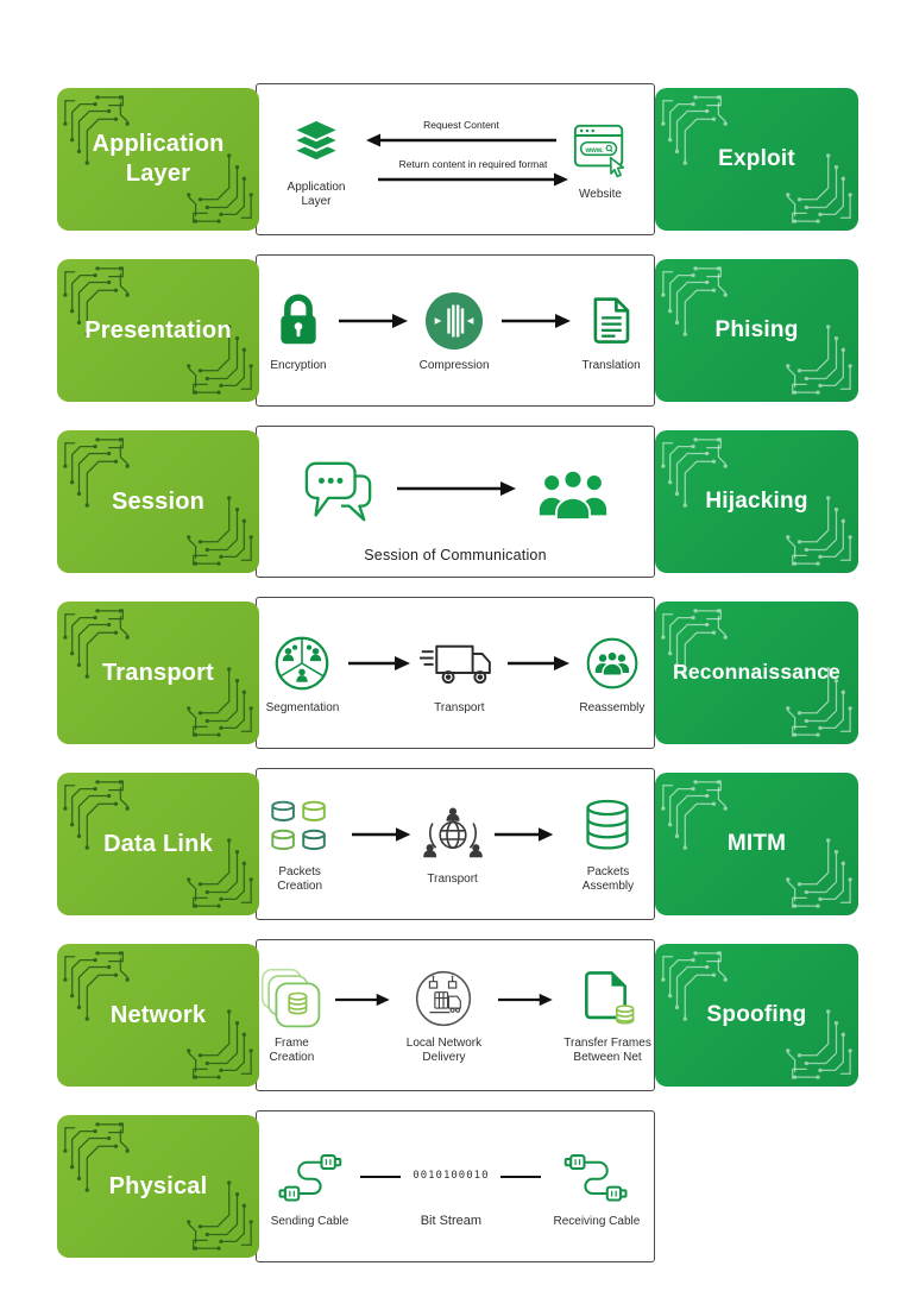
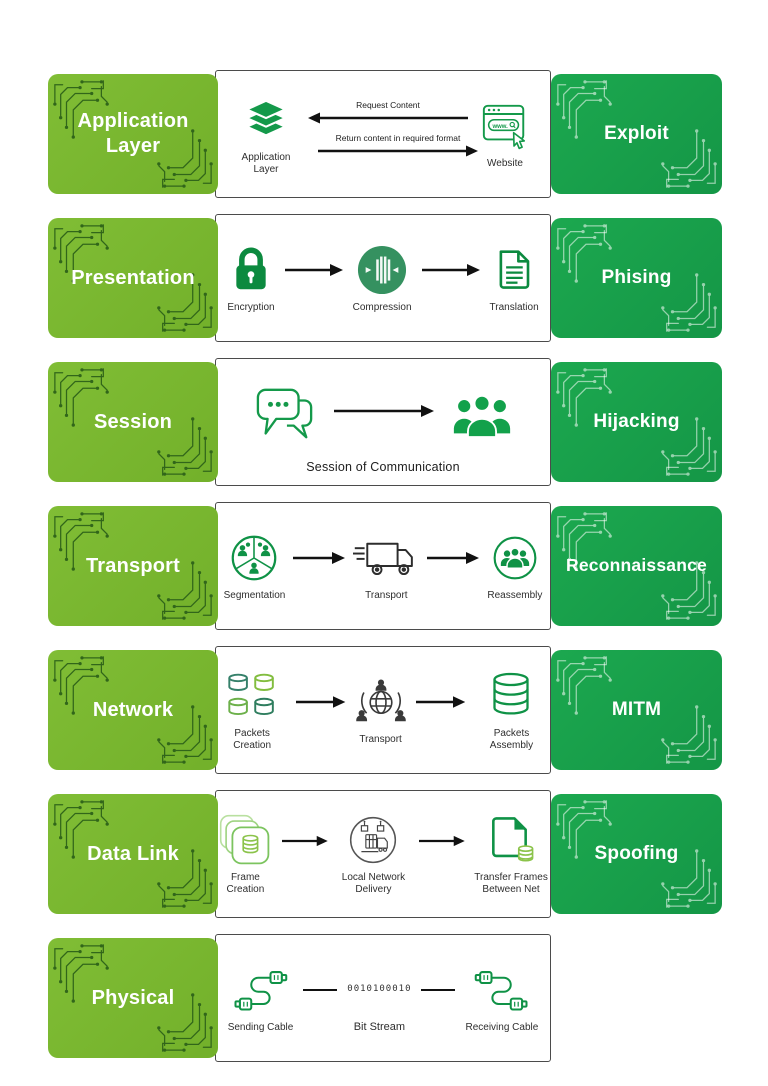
  Application Layer
  Request Content
  Return content in required format
  Website
  Application Layer
  Exploit
  Encryption
  Compression
  Translation
  Presentation
  Phising
  Session of Communication
  Session
  Hijacking
  Segmentation
  Transport
  Reassembly
  Transport
  Reconnaissance
  Packets Creation
  Transport
  Packets Assembly
- Data Link
+ Network
  MITM
  Frame Creation
  Local Network Delivery
  Transfer Frames Between Net
- Network
+ Data Link
  Spoofing
  Sending Cable
  0010100010
  Bit Stream
  Receiving Cable
  Physical
